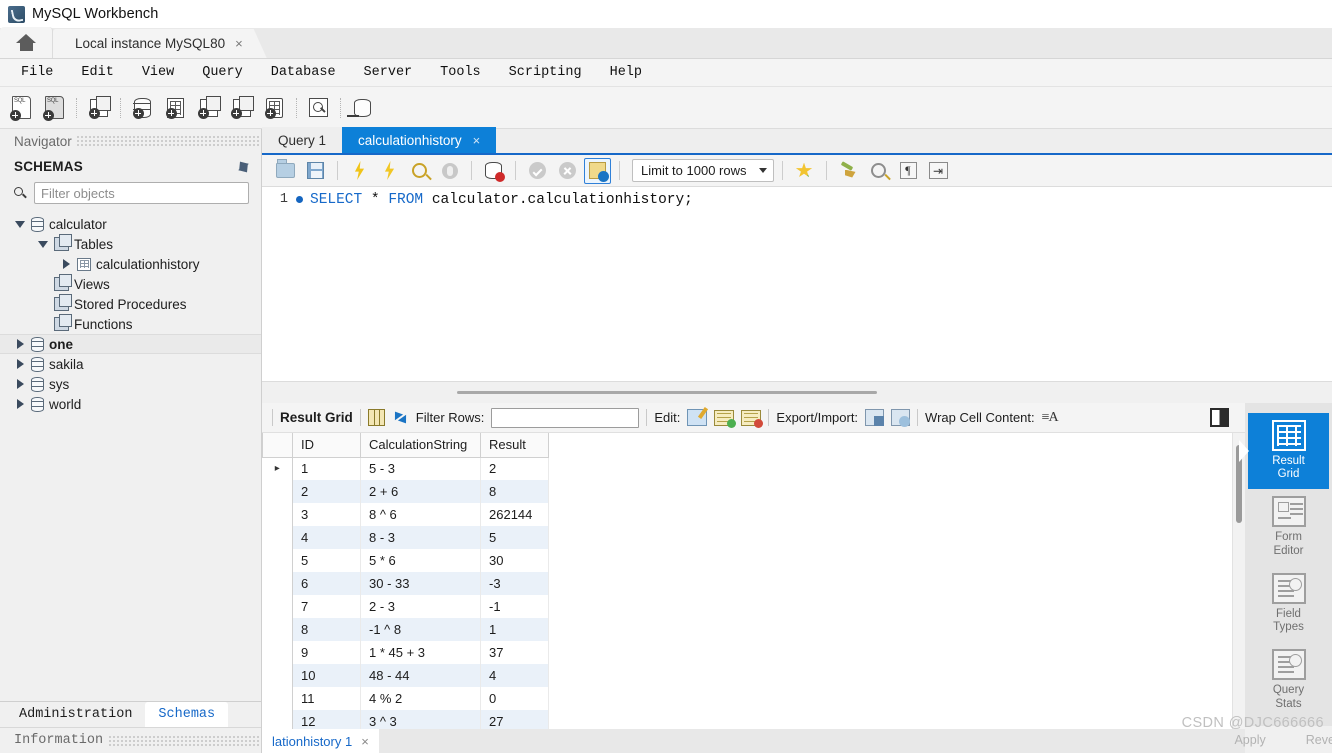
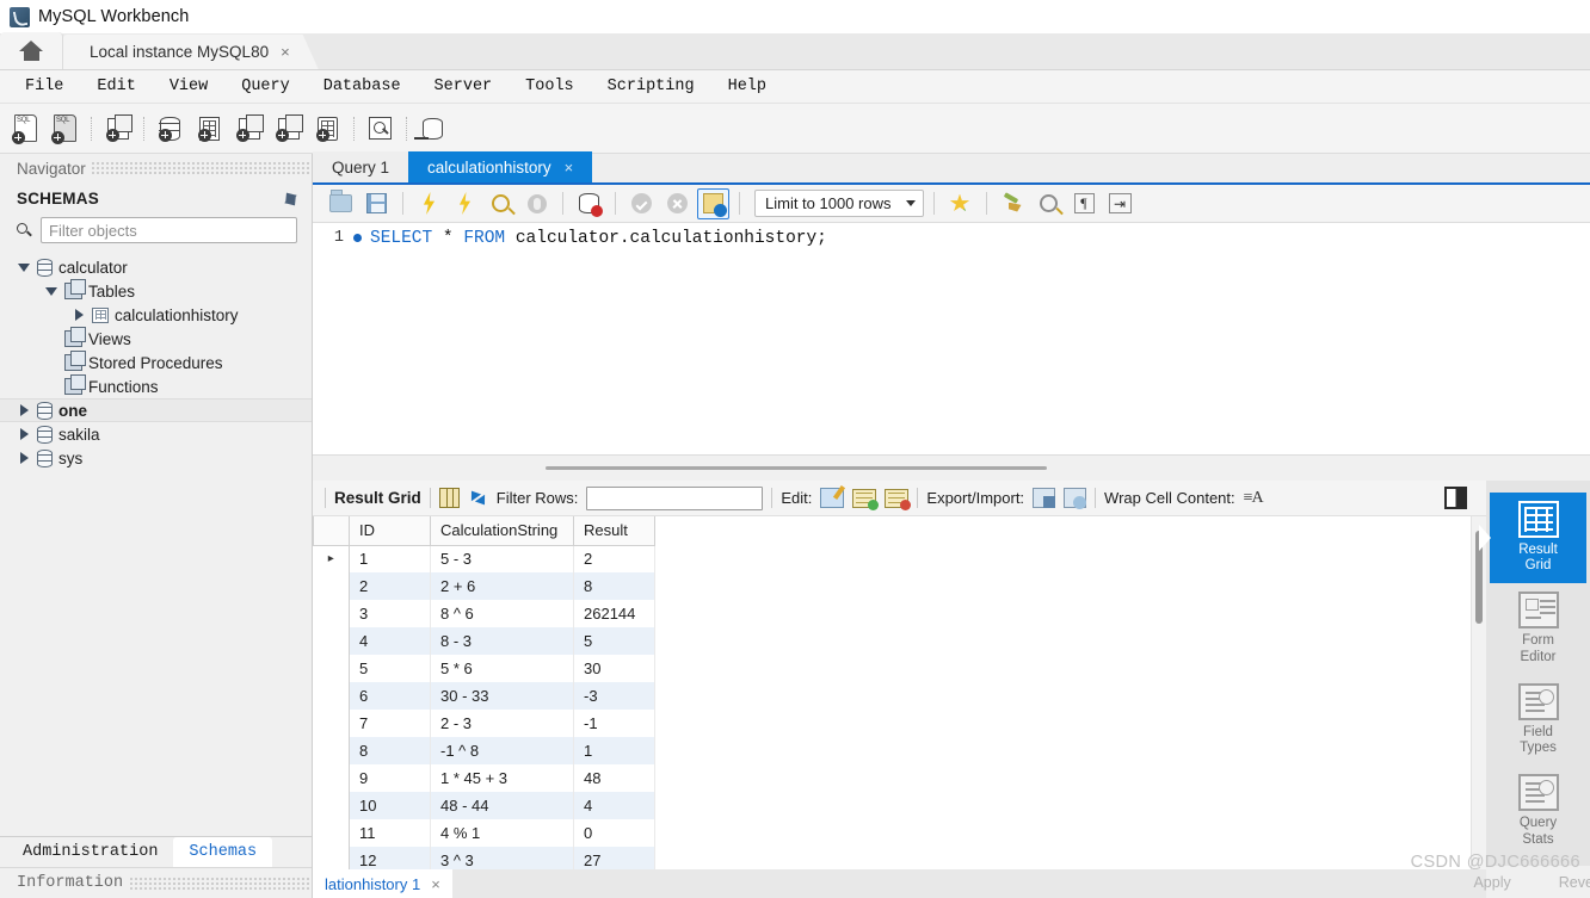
  MySQL Workbench
  Local instance MySQL80
  ×
  File
  Edit
  View
  Query
  Database
  Server
  Tools
  Scripting
  Help
  Navigator
  SCHEMAS
  Filter objects
  calculator
  Tables
  calculationhistory
  Views
  Stored Procedures
  Functions
  one
  sakila
  sys
- world
  Administration
  Schemas
  Information
  Query 1
  calculationhistory
  ×
  Limit to 1000 rows
  ¶
  ⇥
  1
  SELECT
  *
  FROM
  calculator.calculationhistory;
  Result Grid
  Filter Rows:
  Edit:
  Export/Import:
  Wrap Cell Content:
  ≡A
  	ID	CalculationString	Result
  ▸	1	5 - 3	2
  	2	2 + 6	8
  	3	8 ^ 6	262144
  	4	8 - 3	5
  	5	5 * 6	30
  	6	30 - 33	-3
  	7	2 - 3	-1
  	8	-1 ^ 8	1
- 	9	1 * 45 + 3	37
+ 	9	1 * 45 + 3	48
  	10	48 - 44	4
- 	11	4 % 2	0
+ 	11	4 % 1	0
  	12	3 ^ 3	27
  lationhistory 1
  ×
  Result
  Grid
  Form
  Editor
  Field
  Types
  Query
  Stats
  Apply
  CSDN @DJC666666
